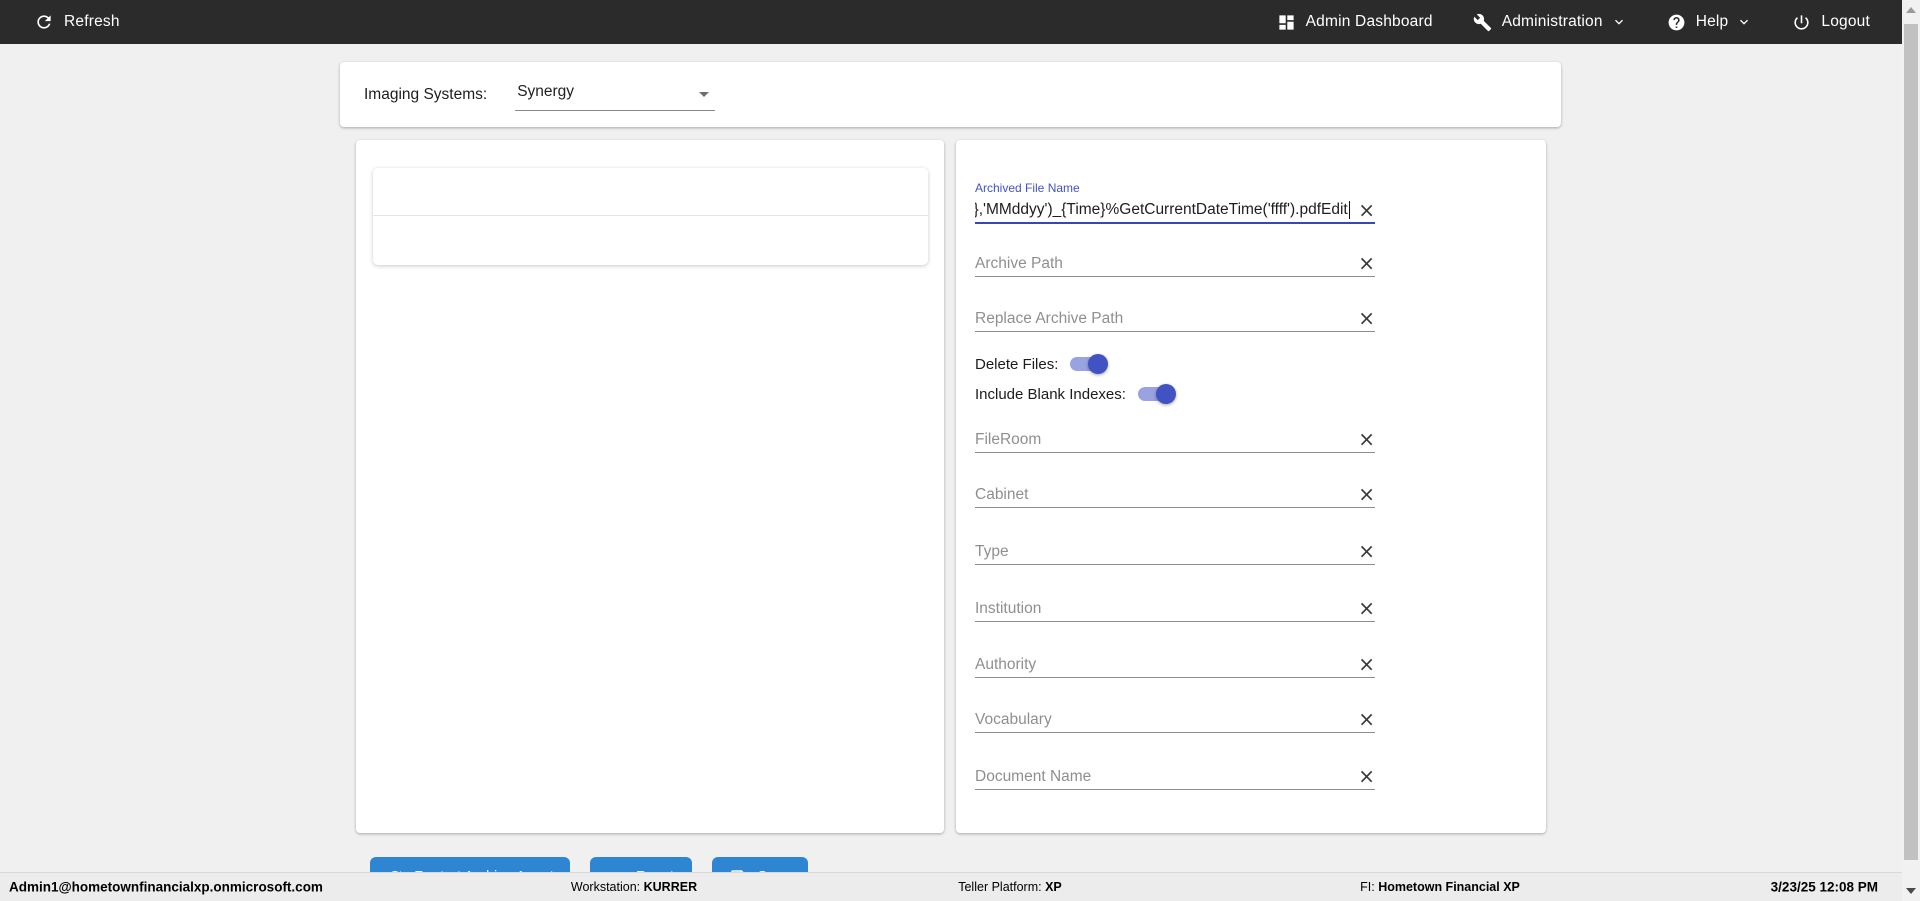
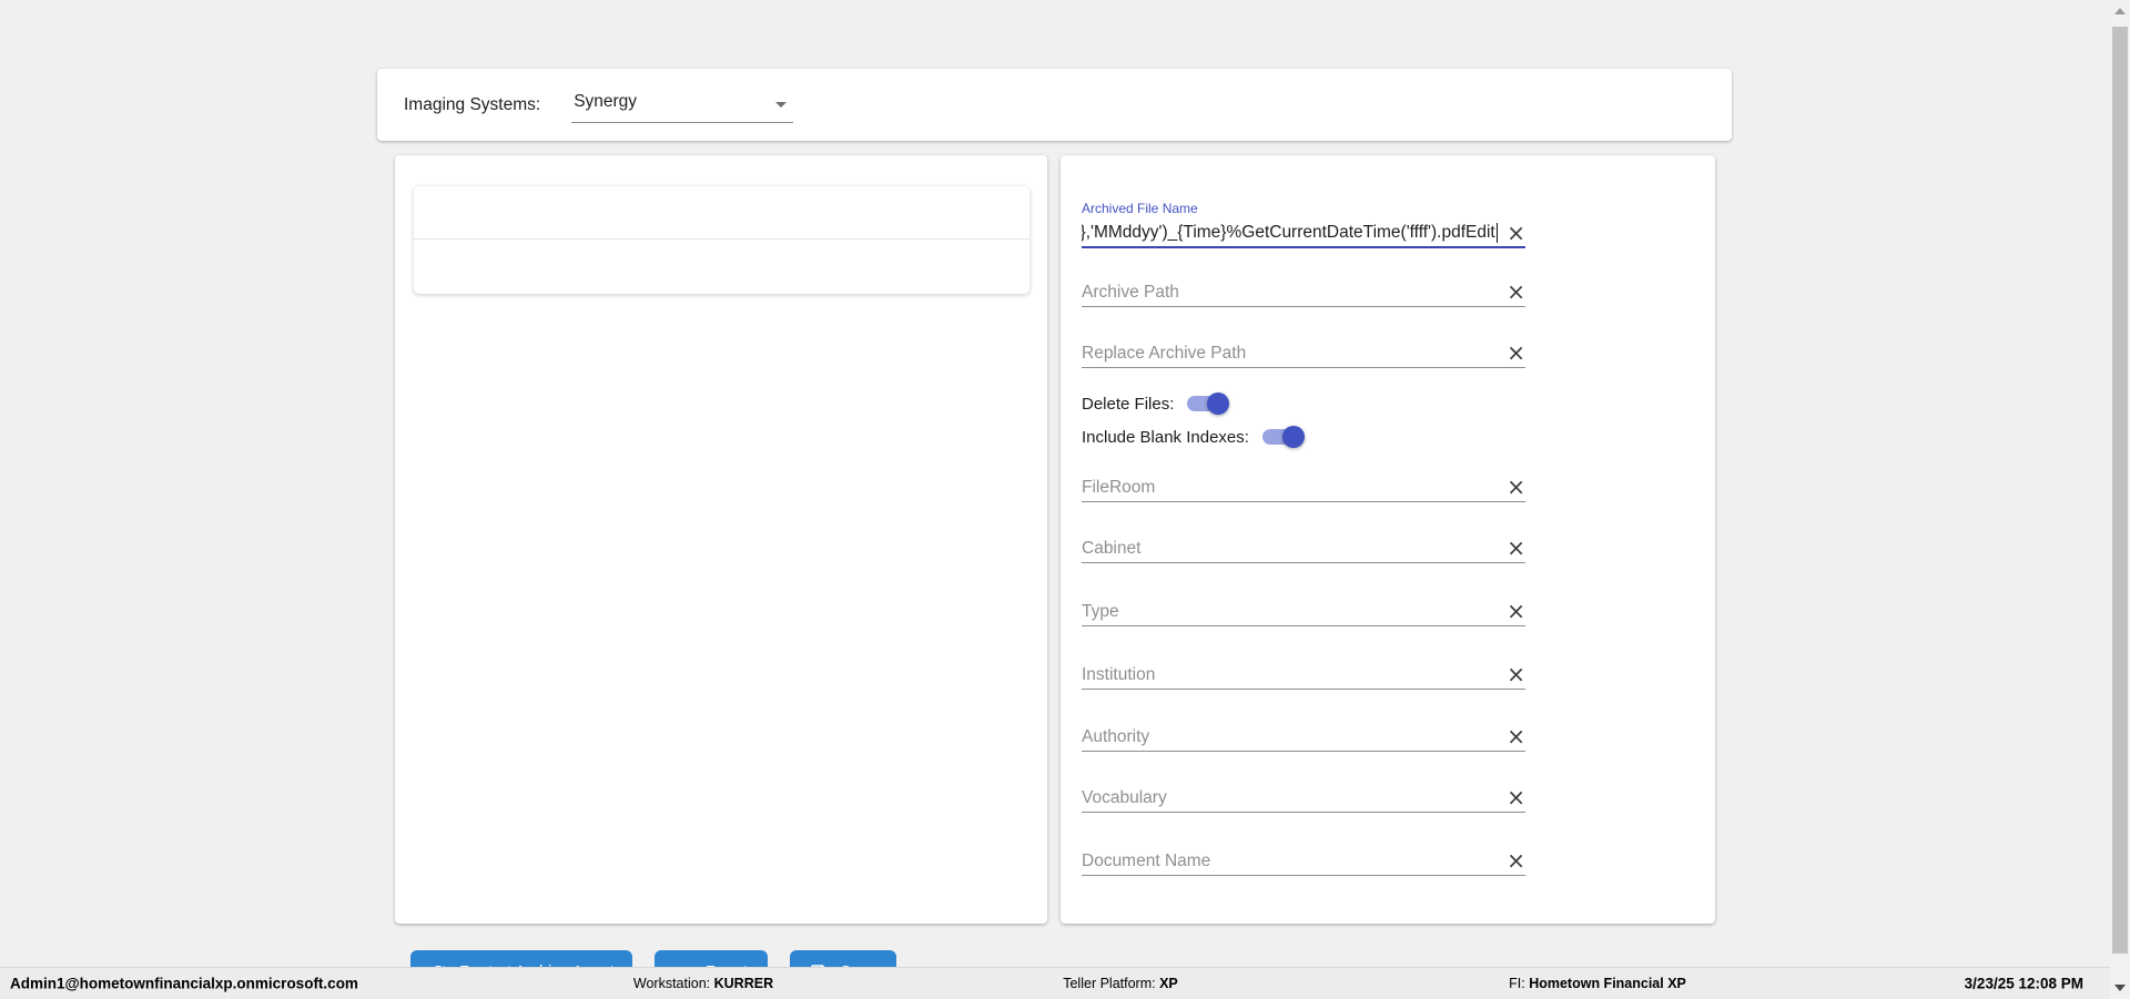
- Refresh
- Admin Dashboard
- Administration
- Help
- Logout
  Imaging Systems:
  Synergy
  Archived File Name
  },'MMddyy')_{Time}%GetCurrentDateTime('ffff').pdfEdit
  ×
  Archive Path
  ×
  Replace Archive Path
  ×
  Delete Files:
  Include Blank Indexes:
  FileRoom
  ×
  Cabinet
  ×
  Type
  ×
  Institution
  ×
  Authority
  ×
  Vocabulary
  ×
  Document Name
  ×
  Admin1@hometownfinancialxp.onmicrosoft.com
  Workstation: KURRER
  Teller Platform: XP
  FI: Hometown Financial XP
  3/23/25 12:08 PM
